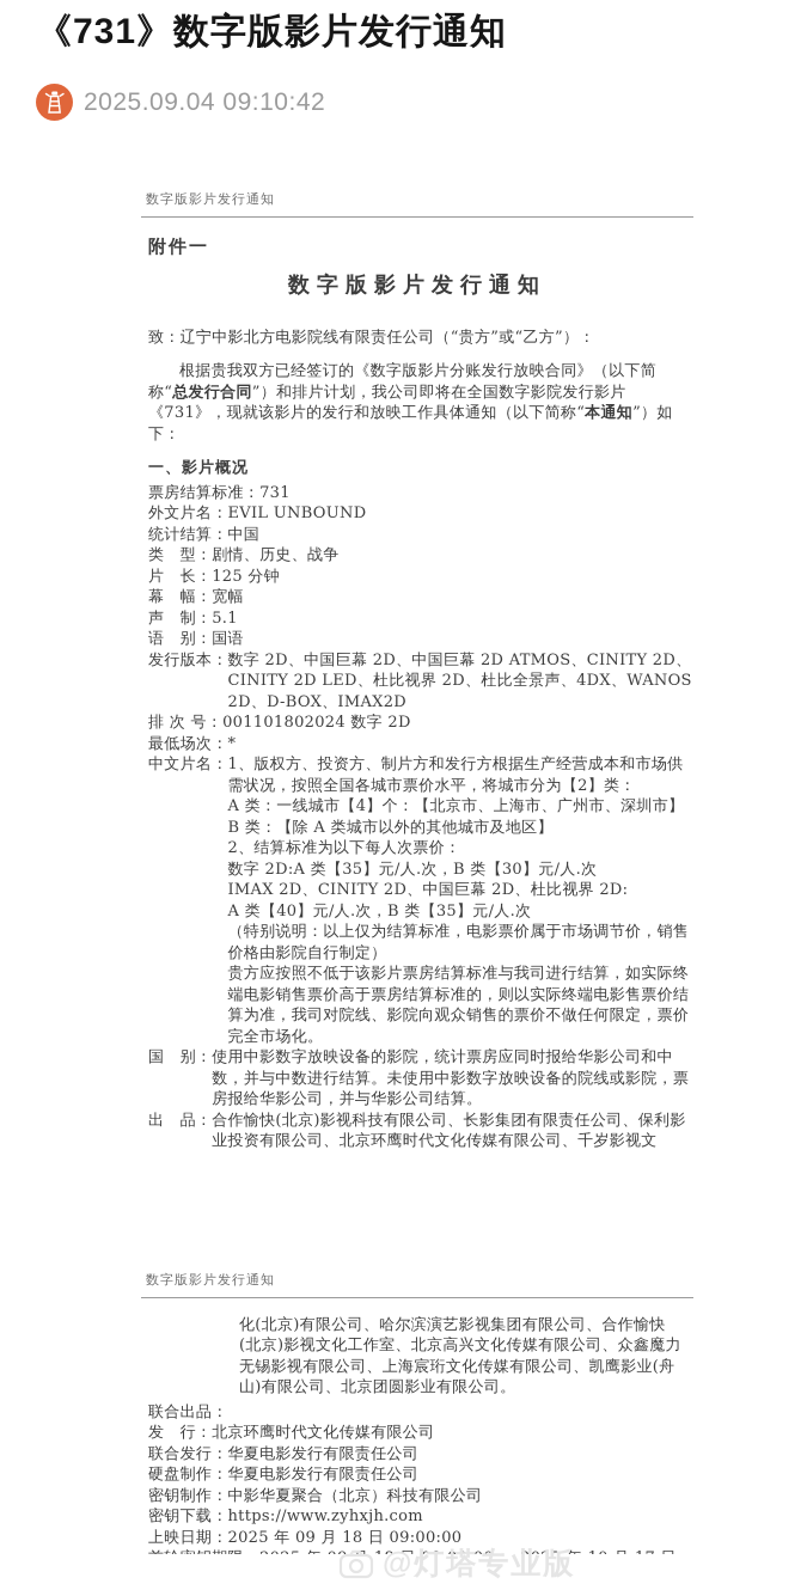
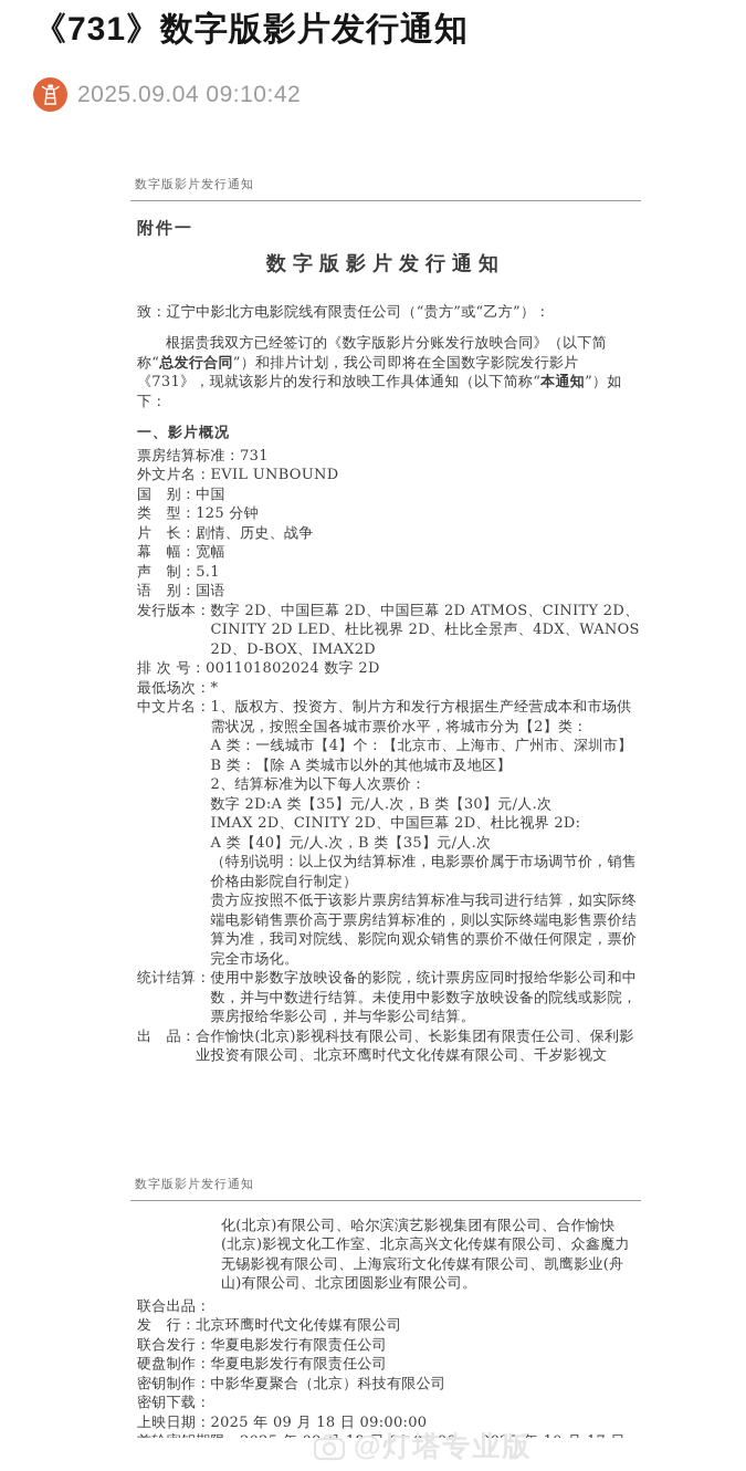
  《731》数字版影片发行通知
  2025.09.04 09:10:42
  数字版影片发行通知
  附件一
  数字版影片发行通知
  致：辽宁中影北方电影院线有限责任公司（“贵方”或“乙方”）：
  根据贵我双方已经签订的《数字版影片分账发行放映合同》（以下简称“总发行合同”）和排片计划，我公司即将在全国数字影院发行影片《731》，现就该影片的发行和放映工作具体通知（以下简称“本通知”）如下：
  一、影片概况
  票房结算标准：
  731
  外文片名：
  EVIL UNBOUND
- 统计结算：
+ 国 别：
  中国
  类 型：
- 剧情、历史、战争
+ 125 分钟
  片 长：
- 125 分钟
+ 剧情、历史、战争
  幕 幅：
  宽幅
  声 制：
  5.1
  语 别：
  国语
  发行版本：
  数字 2D、中国巨幕 2D、中国巨幕 2D ATMOS、CINITY 2D、CINITY 2D LED、杜比视界 2D、杜比全景声、4DX、WANOS 2D、D-BOX、IMAX2D
  排 次 号：
  001101802024 数字 2D
  最低场次：
  *
  中文片名：
  1、版权方、投资方、制片方和发行方根据生产经营成本和市场供需状况，按照全国各城市票价水平，将城市分为【2】类：
  A 类：一线城市【4】个：【北京市、上海市、广州市、深圳市】
  B 类：【除 A 类城市以外的其他城市及地区】
  2、结算标准为以下每人次票价：
  数字 2D:A 类【35】元/人.次，B 类【30】元/人.次
  IMAX 2D、CINITY 2D、中国巨幕 2D、杜比视界 2D:
  A 类【40】元/人.次，B 类【35】元/人.次
  （特别说明：以上仅为结算标准，电影票价属于市场调节价，销售价格由影院自行制定）
  贵方应按照不低于该影片票房结算标准与我司进行结算，如实际终端电影销售票价高于票房结算标准的，则以实际终端电影售票价结算为准，我司对院线、影院向观众销售的票价不做任何限定，票价完全市场化。
- 国 别：
+ 统计结算：
  使用中影数字放映设备的影院，统计票房应同时报给华影公司和中数，并与中数进行结算。未使用中影数字放映设备的院线或影院，票房报给华影公司，并与华影公司结算。
  出 品：
  合作愉快(北京)影视科技有限公司、长影集团有限责任公司、保利影业投资有限公司、北京环鹰时代文化传媒有限公司、千岁影视文
  数字版影片发行通知
  化(北京)有限公司、哈尔滨演艺影视集团有限公司、合作愉快(北京)影视文化工作室、北京高兴文化传媒有限公司、众鑫魔力无锡影视有限公司、上海宸珩文化传媒有限公司、凯鹰影业(舟山)有限公司、北京团圆影业有限公司。
  联合出品：
  发 行：
  北京环鹰时代文化传媒有限公司
  联合发行：
  华夏电影发行有限责任公司
  硬盘制作：
  华夏电影发行有限责任公司
  密钥制作：
  中影华夏聚合（北京）科技有限公司
  密钥下载：
- https://www.zyhxjh.com
  上映日期：
  2025 年 09 月 18 日 09:00:00
  @灯塔专业版
